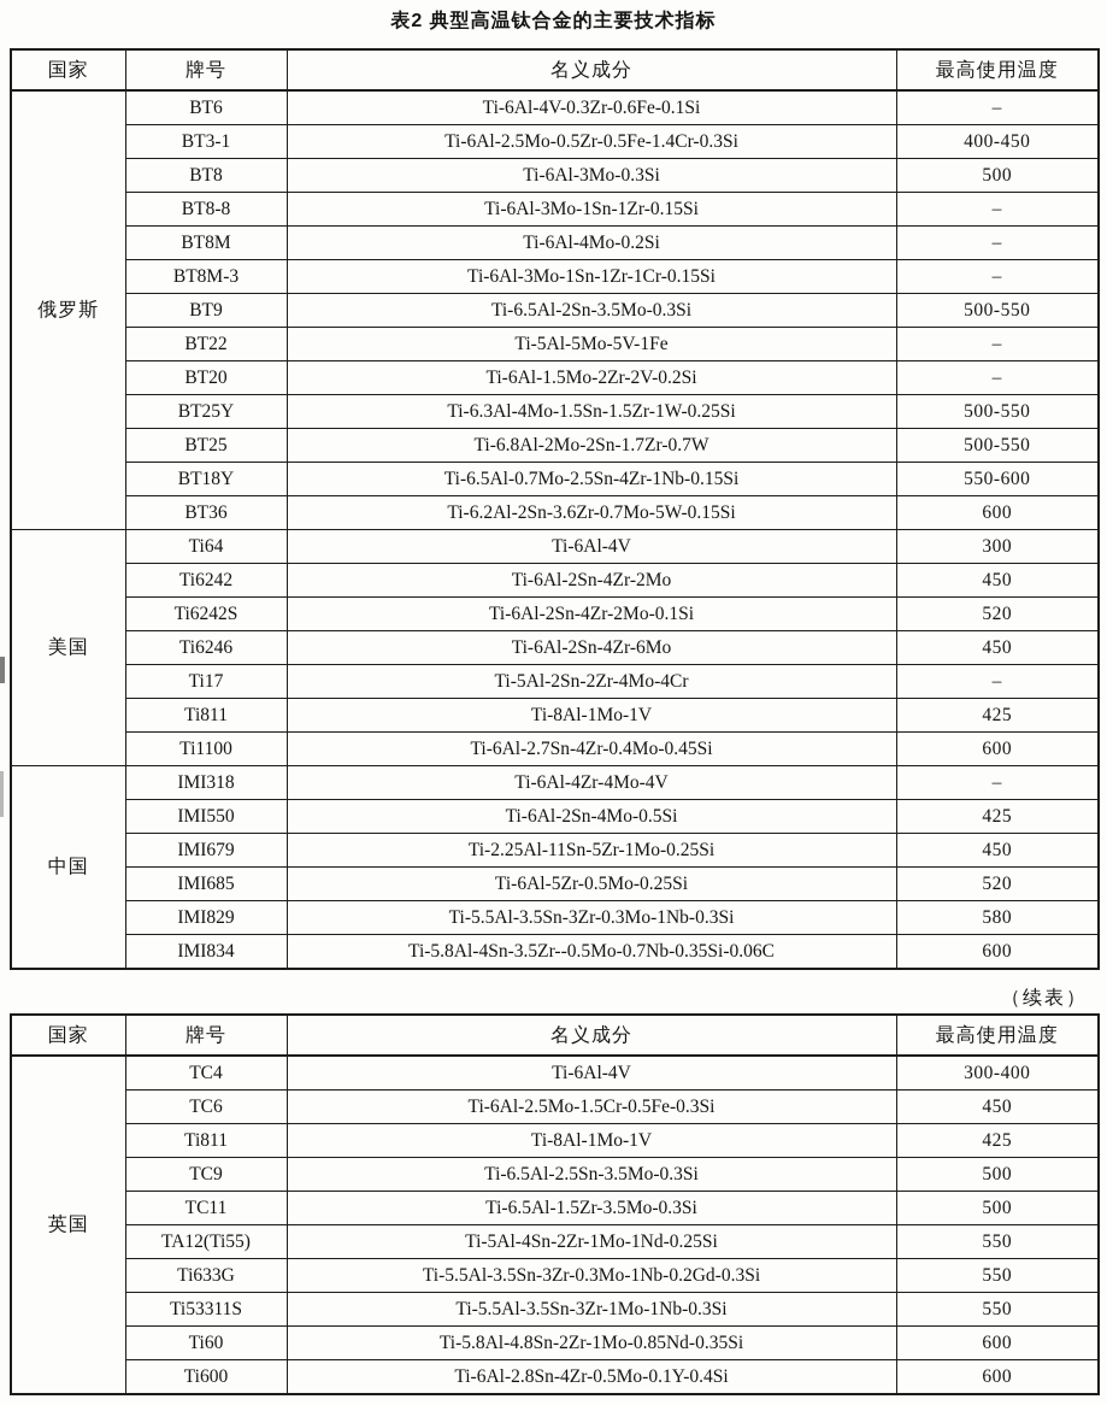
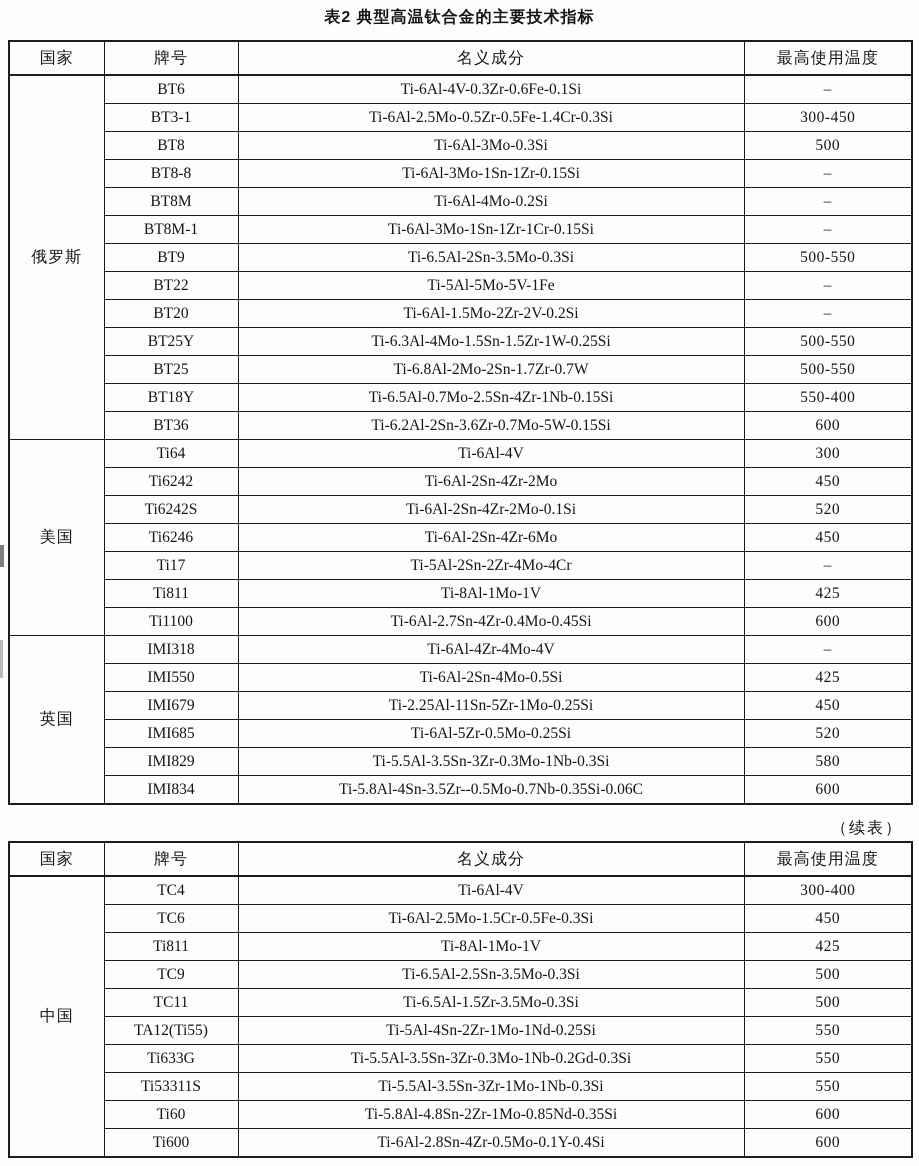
  表2 典型高温钛合金的主要技术指标
  国家	牌号	名义成分	最高使用温度
  俄罗斯	BT6	Ti-6Al-4V-0.3Zr-0.6Fe-0.1Si	–
- BT3-1	Ti-6Al-2.5Mo-0.5Zr-0.5Fe-1.4Cr-0.3Si	400-450
+ BT3-1	Ti-6Al-2.5Mo-0.5Zr-0.5Fe-1.4Cr-0.3Si	300-450
  BT8	Ti-6Al-3Mo-0.3Si	500
  BT8-8	Ti-6Al-3Mo-1Sn-1Zr-0.15Si	–
  BT8M	Ti-6Al-4Mo-0.2Si	–
- BT8M-3	Ti-6Al-3Mo-1Sn-1Zr-1Cr-0.15Si	–
+ BT8M-1	Ti-6Al-3Mo-1Sn-1Zr-1Cr-0.15Si	–
  BT9	Ti-6.5Al-2Sn-3.5Mo-0.3Si	500-550
  BT22	Ti-5Al-5Mo-5V-1Fe	–
  BT20	Ti-6Al-1.5Mo-2Zr-2V-0.2Si	–
  BT25Y	Ti-6.3Al-4Mo-1.5Sn-1.5Zr-1W-0.25Si	500-550
  BT25	Ti-6.8Al-2Mo-2Sn-1.7Zr-0.7W	500-550
- BT18Y	Ti-6.5Al-0.7Mo-2.5Sn-4Zr-1Nb-0.15Si	550-600
+ BT18Y	Ti-6.5Al-0.7Mo-2.5Sn-4Zr-1Nb-0.15Si	550-400
  BT36	Ti-6.2Al-2Sn-3.6Zr-0.7Mo-5W-0.15Si	600
  美国	Ti64	Ti-6Al-4V	300
  Ti6242	Ti-6Al-2Sn-4Zr-2Mo	450
  Ti6242S	Ti-6Al-2Sn-4Zr-2Mo-0.1Si	520
  Ti6246	Ti-6Al-2Sn-4Zr-6Mo	450
  Ti17	Ti-5Al-2Sn-2Zr-4Mo-4Cr	–
  Ti811	Ti-8Al-1Mo-1V	425
  Ti1100	Ti-6Al-2.7Sn-4Zr-0.4Mo-0.45Si	600
- 中国	IMI318	Ti-6Al-4Zr-4Mo-4V	–
+ 英国	IMI318	Ti-6Al-4Zr-4Mo-4V	–
  IMI550	Ti-6Al-2Sn-4Mo-0.5Si	425
  IMI679	Ti-2.25Al-11Sn-5Zr-1Mo-0.25Si	450
  IMI685	Ti-6Al-5Zr-0.5Mo-0.25Si	520
  IMI829	Ti-5.5Al-3.5Sn-3Zr-0.3Mo-1Nb-0.3Si	580
  IMI834	Ti-5.8Al-4Sn-3.5Zr--0.5Mo-0.7Nb-0.35Si-0.06C	600
  （续表）
  国家	牌号	名义成分	最高使用温度
- 英国	TC4	Ti-6Al-4V	300-400
+ 中国	TC4	Ti-6Al-4V	300-400
  TC6	Ti-6Al-2.5Mo-1.5Cr-0.5Fe-0.3Si	450
  Ti811	Ti-8Al-1Mo-1V	425
  TC9	Ti-6.5Al-2.5Sn-3.5Mo-0.3Si	500
  TC11	Ti-6.5Al-1.5Zr-3.5Mo-0.3Si	500
  TA12(Ti55)	Ti-5Al-4Sn-2Zr-1Mo-1Nd-0.25Si	550
  Ti633G	Ti-5.5Al-3.5Sn-3Zr-0.3Mo-1Nb-0.2Gd-0.3Si	550
  Ti53311S	Ti-5.5Al-3.5Sn-3Zr-1Mo-1Nb-0.3Si	550
  Ti60	Ti-5.8Al-4.8Sn-2Zr-1Mo-0.85Nd-0.35Si	600
  Ti600	Ti-6Al-2.8Sn-4Zr-0.5Mo-0.1Y-0.4Si	600
